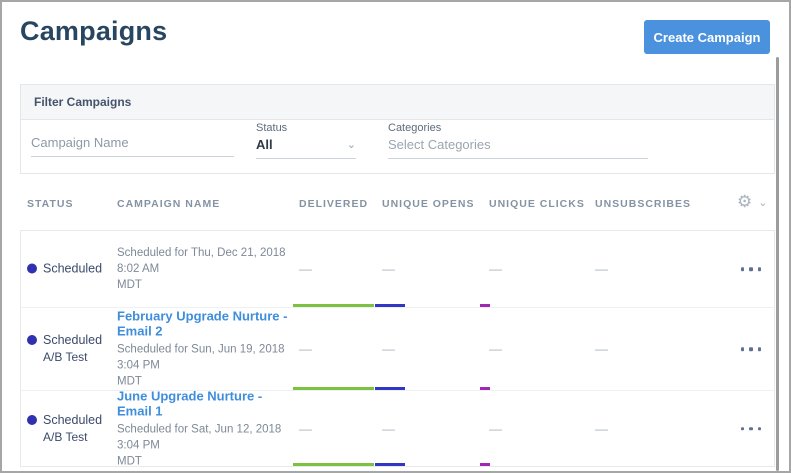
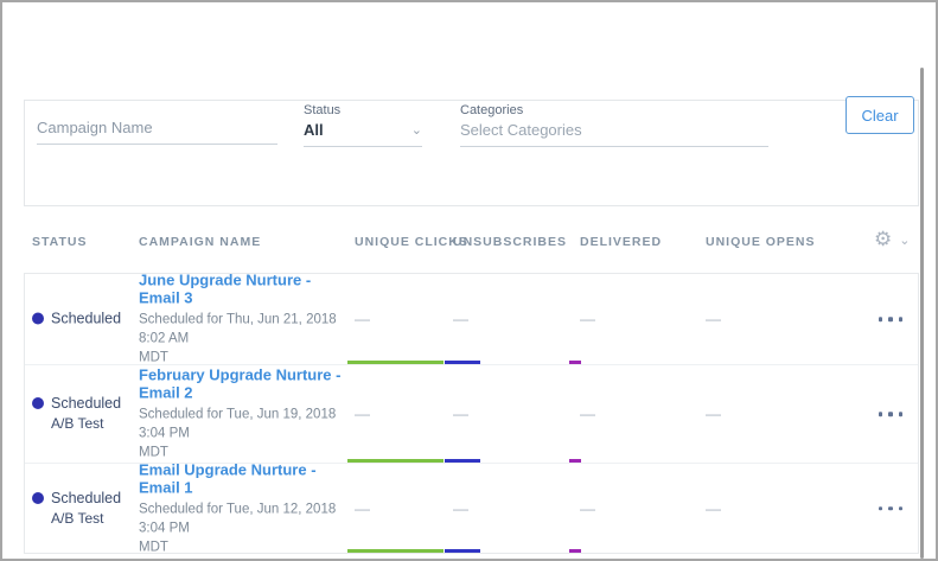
- Campaigns
- Create Campaign
- Filter Campaigns
  Campaign Name
  Status
  All
  ⌄
  Categories
  Select Categories
+ Clear
  STATUS
  CAMPAIGN NAME
- DELIVERED
+ UNIQUE CLICKS
- UNIQUE OPENS
+ UNSUBSCRIBES
- UNIQUE CLICKS
+ DELIVERED
- UNSUBSCRIBES
+ UNIQUE OPENS
  ⚙
  ⌄
  Scheduled
+ June Upgrade Nurture - Email 3
- Scheduled for Thu, Dec 21, 2018 8:02 AM
+ Scheduled for Thu, Jun 21, 2018 8:02 AM
  MDT
  —
  —
  —
  —
  Scheduled
  A/B Test
  February Upgrade Nurture - Email 2
- Scheduled for Sun, Jun 19, 2018 3:04 PM
+ Scheduled for Tue, Jun 19, 2018 3:04 PM
  MDT
  —
  —
  —
  —
  Scheduled
  A/B Test
- June Upgrade Nurture - Email 1
+ Email Upgrade Nurture - Email 1
- Scheduled for Sat, Jun 12, 2018 3:04 PM
+ Scheduled for Tue, Jun 12, 2018 3:04 PM
  MDT
  —
  —
  —
  —
